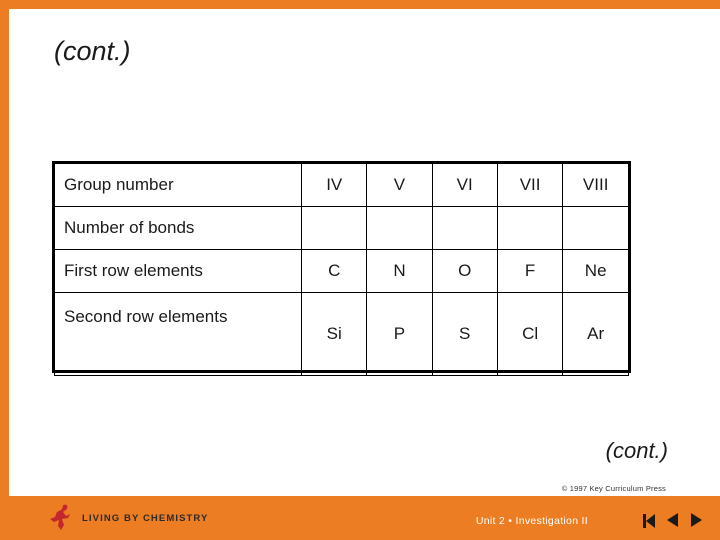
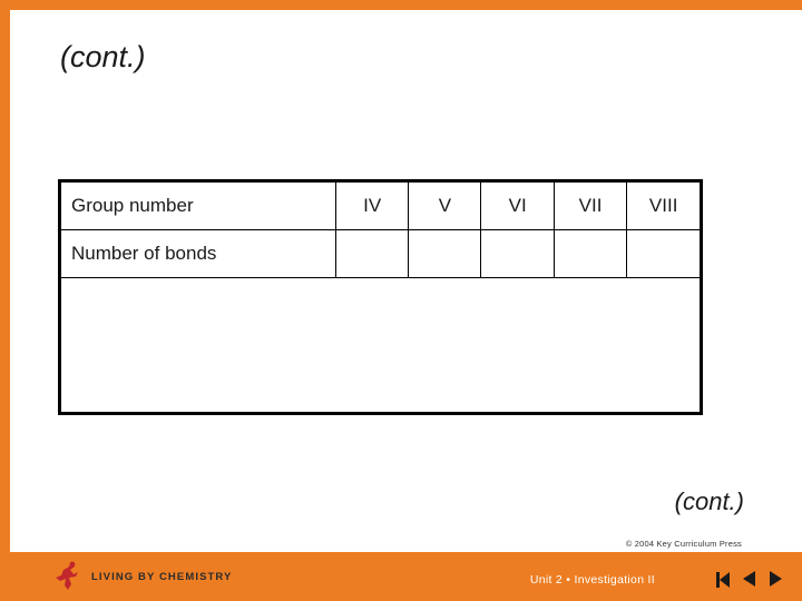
  (cont.)
  Group number	IV	V	VI	VII	VIII
  Number of bonds
- First row elements	C	N	O	F	Ne
- Second row elements	Si	P	S	Cl	Ar
  (cont.)
- © 1997 Key Curriculum Press
+ © 2004 Key Curriculum Press
  LIVING BY CHEMISTRY
  Unit 2 • Investigation II
